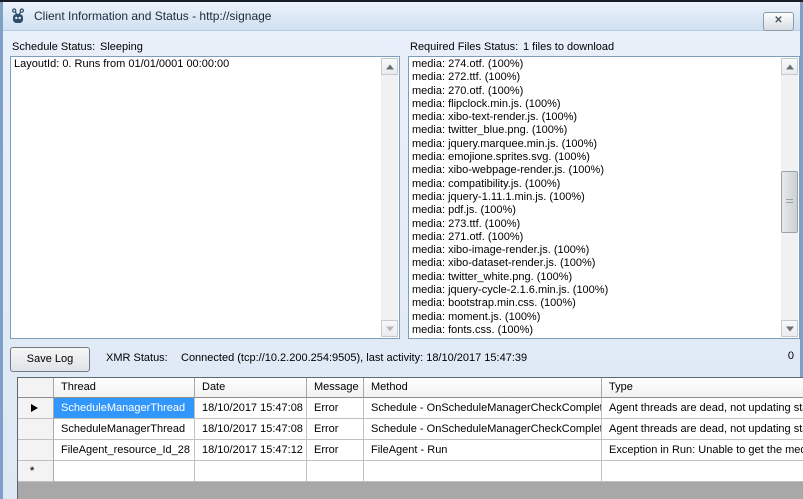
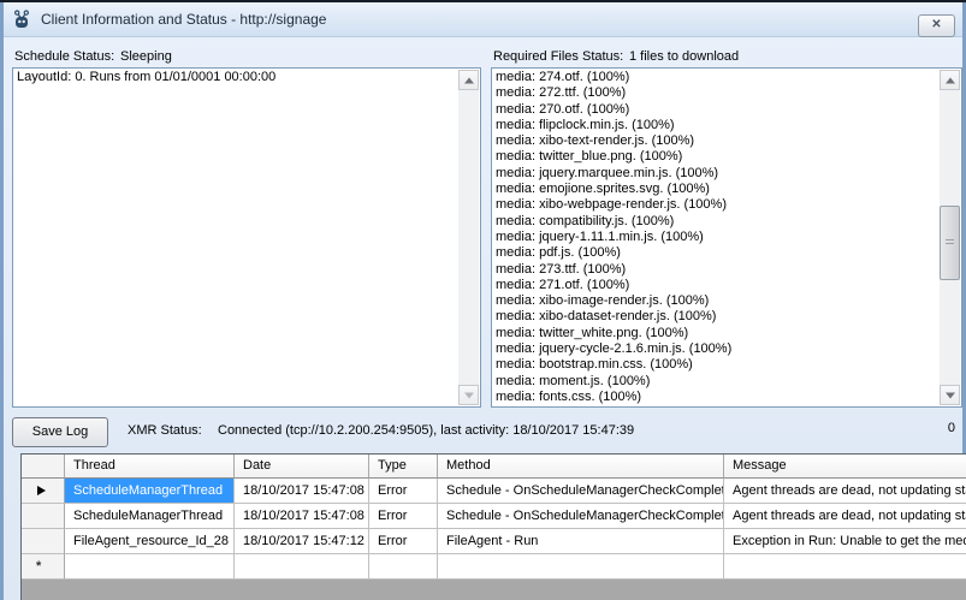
  Client Information and Status - http://signage
  ✕
  Schedule Status:
  Sleeping
  Required Files Status:
  1 files to download
  LayoutId: 0. Runs from 01/01/0001 00:00:00
  media: 274.otf. (100%)
  media: 272.ttf. (100%)
  media: 270.otf. (100%)
  media: flipclock.min.js. (100%)
  media: xibo-text-render.js. (100%)
  media: twitter_blue.png. (100%)
  media: jquery.marquee.min.js. (100%)
  media: emojione.sprites.svg. (100%)
  media: xibo-webpage-render.js. (100%)
  media: compatibility.js. (100%)
  media: jquery-1.11.1.min.js. (100%)
  media: pdf.js. (100%)
  media: 273.ttf. (100%)
  media: 271.otf. (100%)
  media: xibo-image-render.js. (100%)
  media: xibo-dataset-render.js. (100%)
  media: twitter_white.png. (100%)
  media: jquery-cycle-2.1.6.min.js. (100%)
  media: bootstrap.min.css. (100%)
  media: moment.js. (100%)
  media: fonts.css. (100%)
  Save Log
  XMR Status:
  Connected (tcp://10.2.200.254:9505), last activity: 18/10/2017 15:47:39
  0
  Thread
  Date
- Message
+ Type
  Method
- Type
+ Message
  ScheduleManagerThread
  18/10/2017 15:47:08
  Error
  Schedule - OnScheduleManagerCheckComplet
  Agent threads are dead, not updating st
  ScheduleManagerThread
  18/10/2017 15:47:08
  Error
  Schedule - OnScheduleManagerCheckComplet
  Agent threads are dead, not updating st
  FileAgent_resource_Id_28
  18/10/2017 15:47:12
  Error
  FileAgent - Run
  Exception in Run: Unable to get the me
  *
